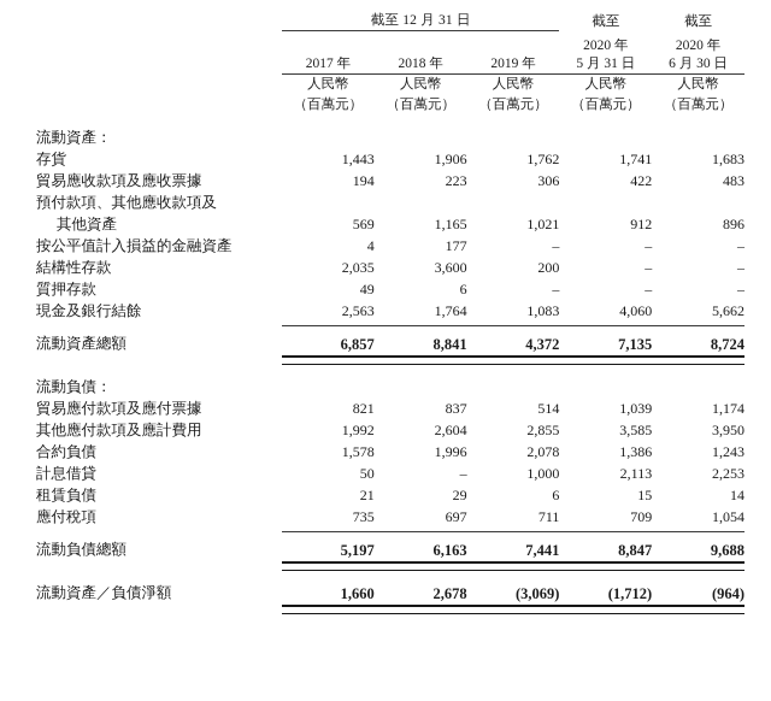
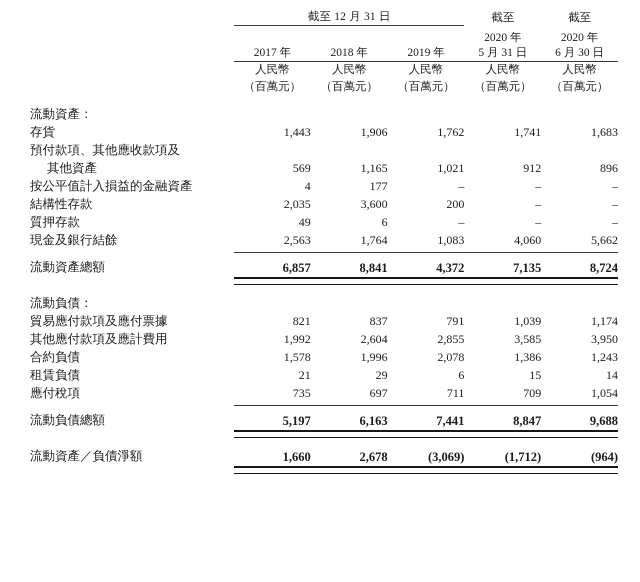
  	截至 12 月 31 日	截至	截至
  	2017 年	2018 年	2019 年	2020 年 5 月 31 日	2020 年 6 月 30 日
  	人民幣 （百萬元）	人民幣 （百萬元）	人民幣 （百萬元）	人民幣 （百萬元）	人民幣 （百萬元）
  流動資產：
  存貨	1,443	1,906	1,762	1,741	1,683
- 貿易應收款項及應收票據	194	223	306	422	483
  預付款項、其他應收款項及
  其他資產	569	1,165	1,021	912	896
  按公平值計入損益的金融資產	4	177	–	–	–
  結構性存款	2,035	3,600	200	–	–
  質押存款	49	6	–	–	–
  現金及銀行結餘	2,563	1,764	1,083	4,060	5,662
  流動資產總額	6,857	8,841	4,372	7,135	8,724
  流動負債：
- 貿易應付款項及應付票據	821	837	514	1,039	1,174
+ 貿易應付款項及應付票據	821	837	791	1,039	1,174
  其他應付款項及應計費用	1,992	2,604	2,855	3,585	3,950
  合約負債	1,578	1,996	2,078	1,386	1,243
- 計息借貸	50	–	1,000	2,113	2,253
  租賃負債	21	29	6	15	14
  應付稅項	735	697	711	709	1,054
  流動負債總額	5,197	6,163	7,441	8,847	9,688
  流動資產／負債淨額	1,660	2,678	(3,069)	(1,712)	(964)
